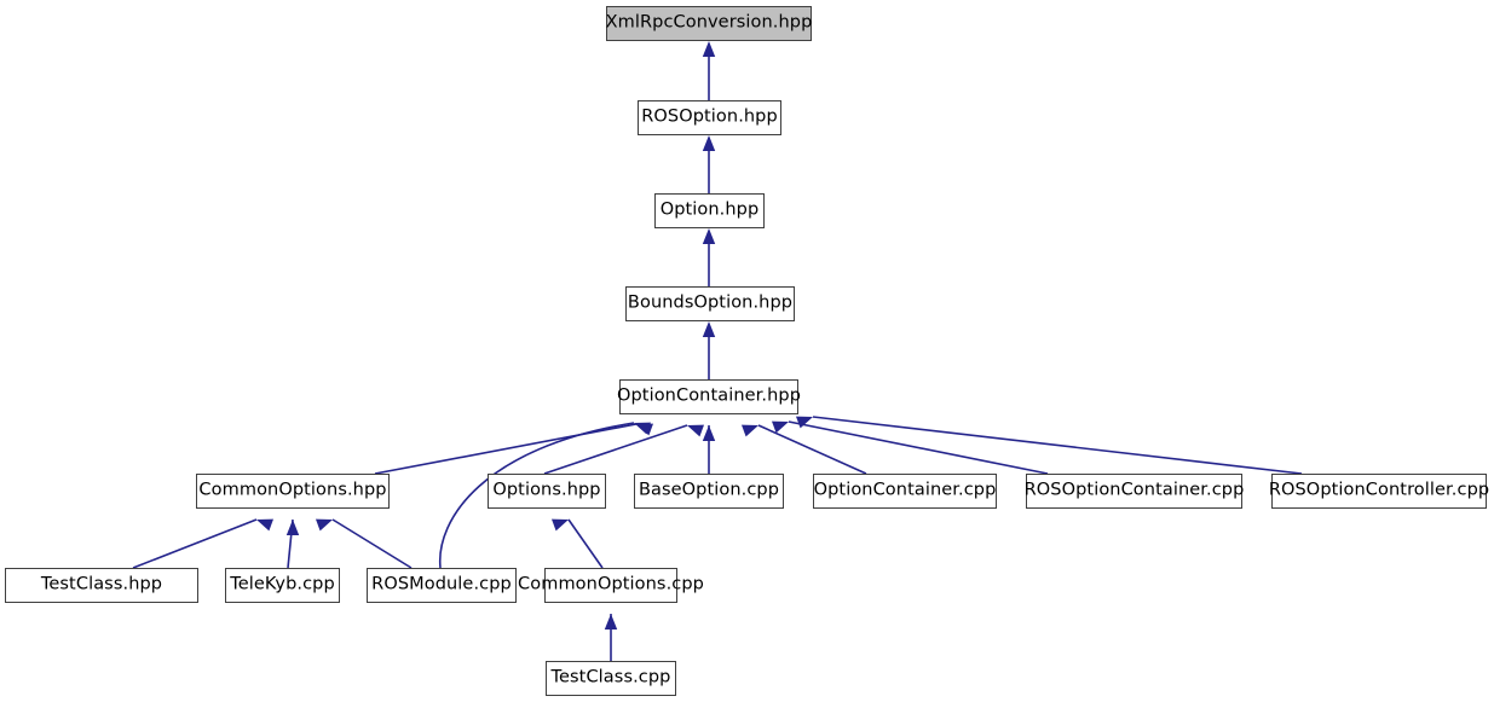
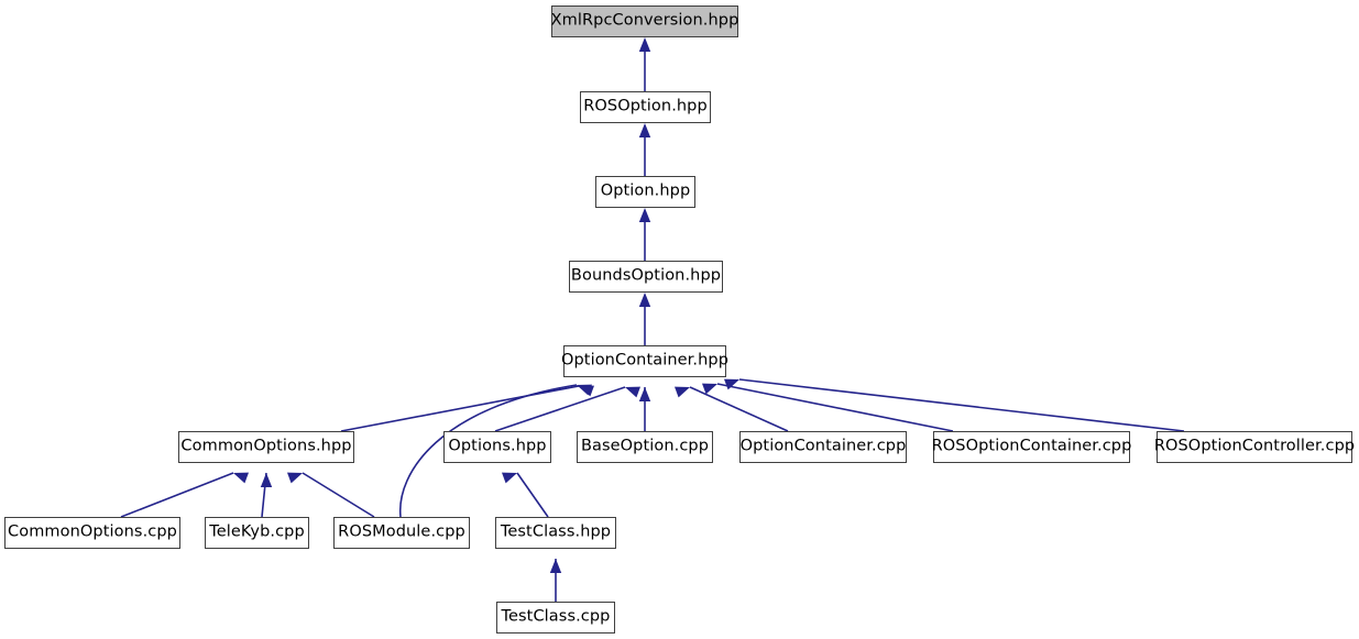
  XmlRpcConversion.hpp
  ROSOption.hpp
  Option.hpp
  BoundsOption.hpp
  OptionContainer.hpp
  CommonOptions.hpp
  Options.hpp
  BaseOption.cpp
  OptionContainer.cpp
  ROSOptionContainer.cpp
  ROSOptionController.cpp
- TestClass.hpp
+ CommonOptions.cpp
  TeleKyb.cpp
  ROSModule.cpp
- CommonOptions.cpp
+ TestClass.hpp
  TestClass.cpp
